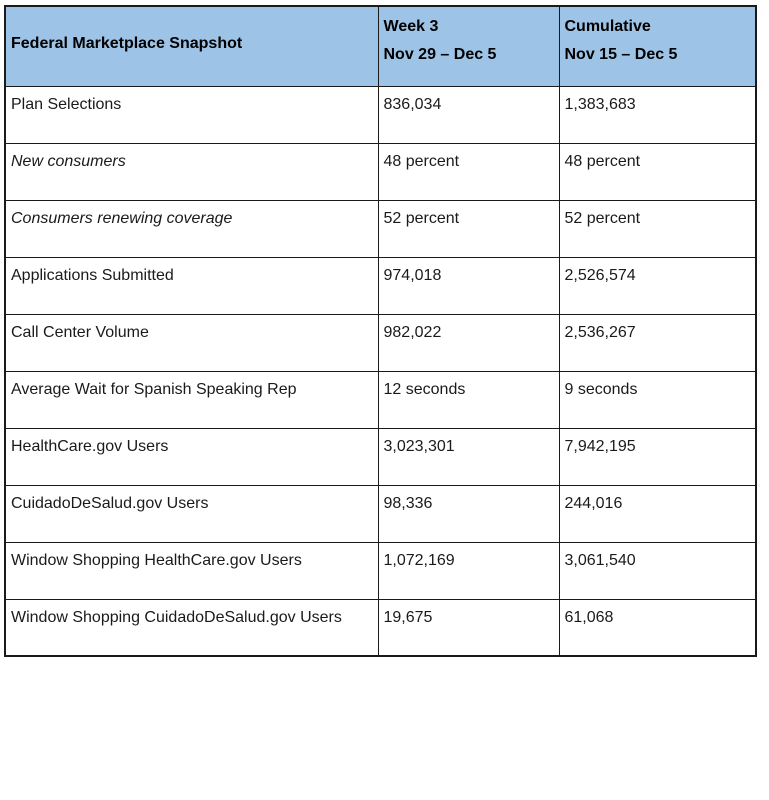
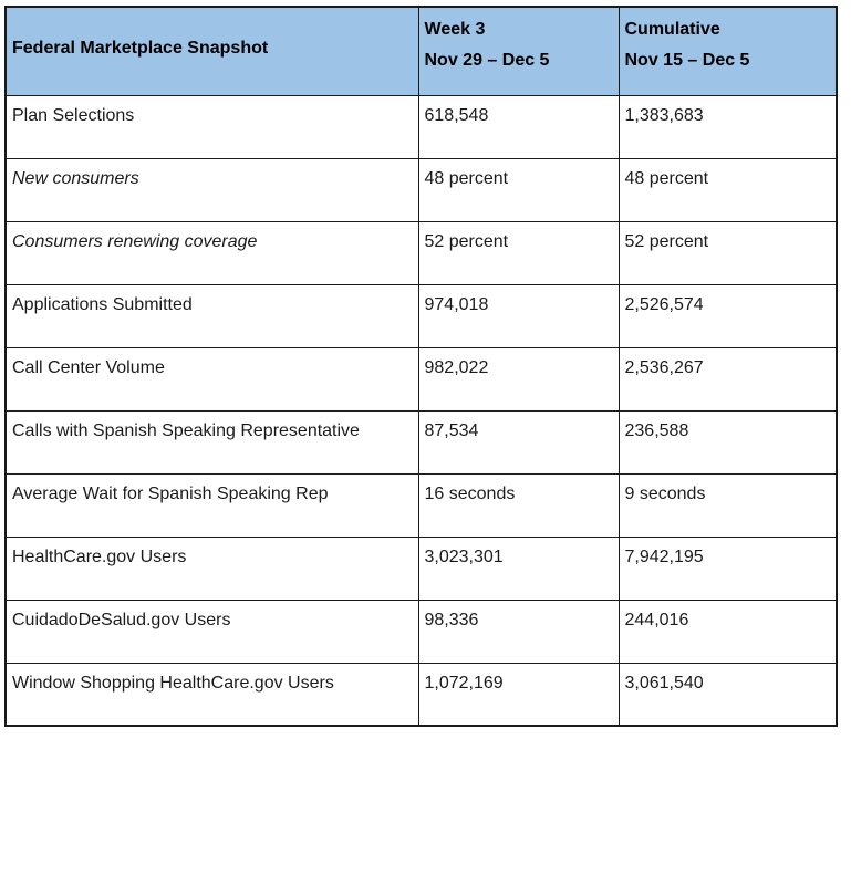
  Federal Marketplace Snapshot	Week 3 Nov 29 – Dec 5	Cumulative Nov 15 – Dec 5
- Plan Selections	836,034	1,383,683
+ Plan Selections	618,548	1,383,683
  New consumers	48 percent	48 percent
  Consumers renewing coverage	52 percent	52 percent
  Applications Submitted	974,018	2,526,574
  Call Center Volume	982,022	2,536,267
+ Calls with Spanish Speaking Representative	87,534	236,588
- Average Wait for Spanish Speaking Rep	12 seconds	9 seconds
+ Average Wait for Spanish Speaking Rep	16 seconds	9 seconds
  HealthCare.gov Users	3,023,301	7,942,195
  CuidadoDeSalud.gov Users	98,336	244,016
  Window Shopping HealthCare.gov Users	1,072,169	3,061,540
- Window Shopping CuidadoDeSalud.gov Users	19,675	61,068
